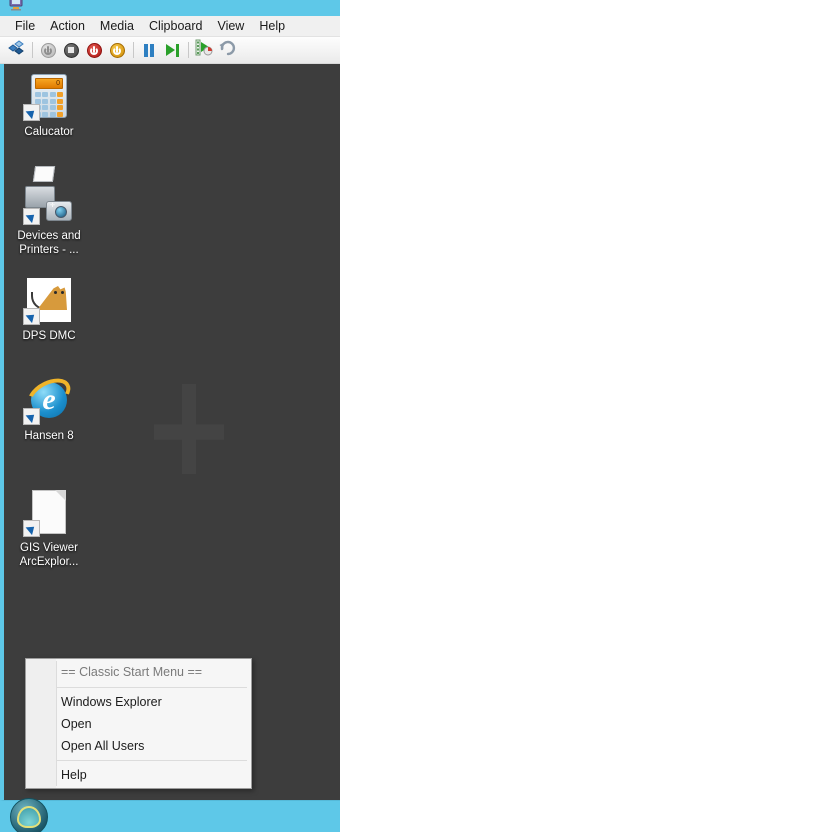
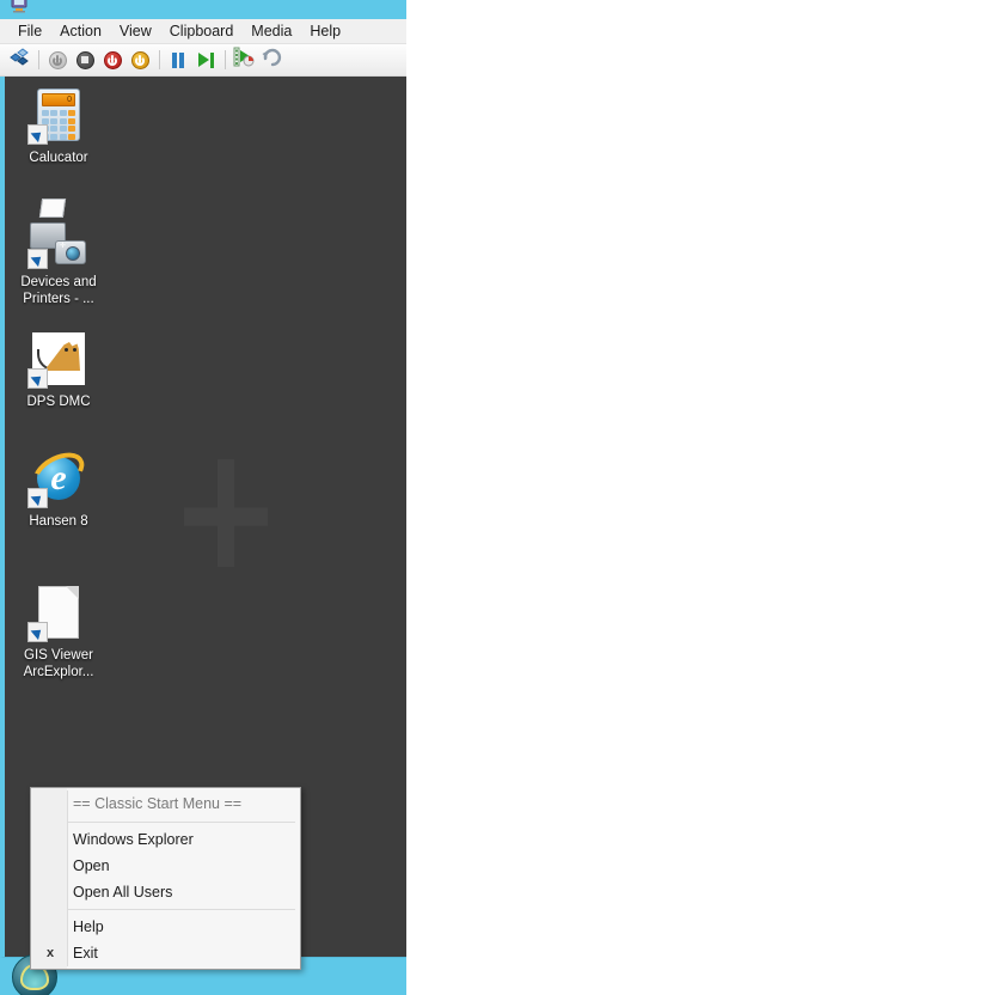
  File
  Action
- Media
+ View
  Clipboard
- View
+ Media
  Help
  Calucator
  Devices and
  Printers - ...
  DPS DMC
  e
  Hansen 8
  GIS Viewer
  ArcExplor...
  == Classic Start Menu ==
  Windows Explorer
  Open
  Open All Users
  Help
+ x
+ Exit
